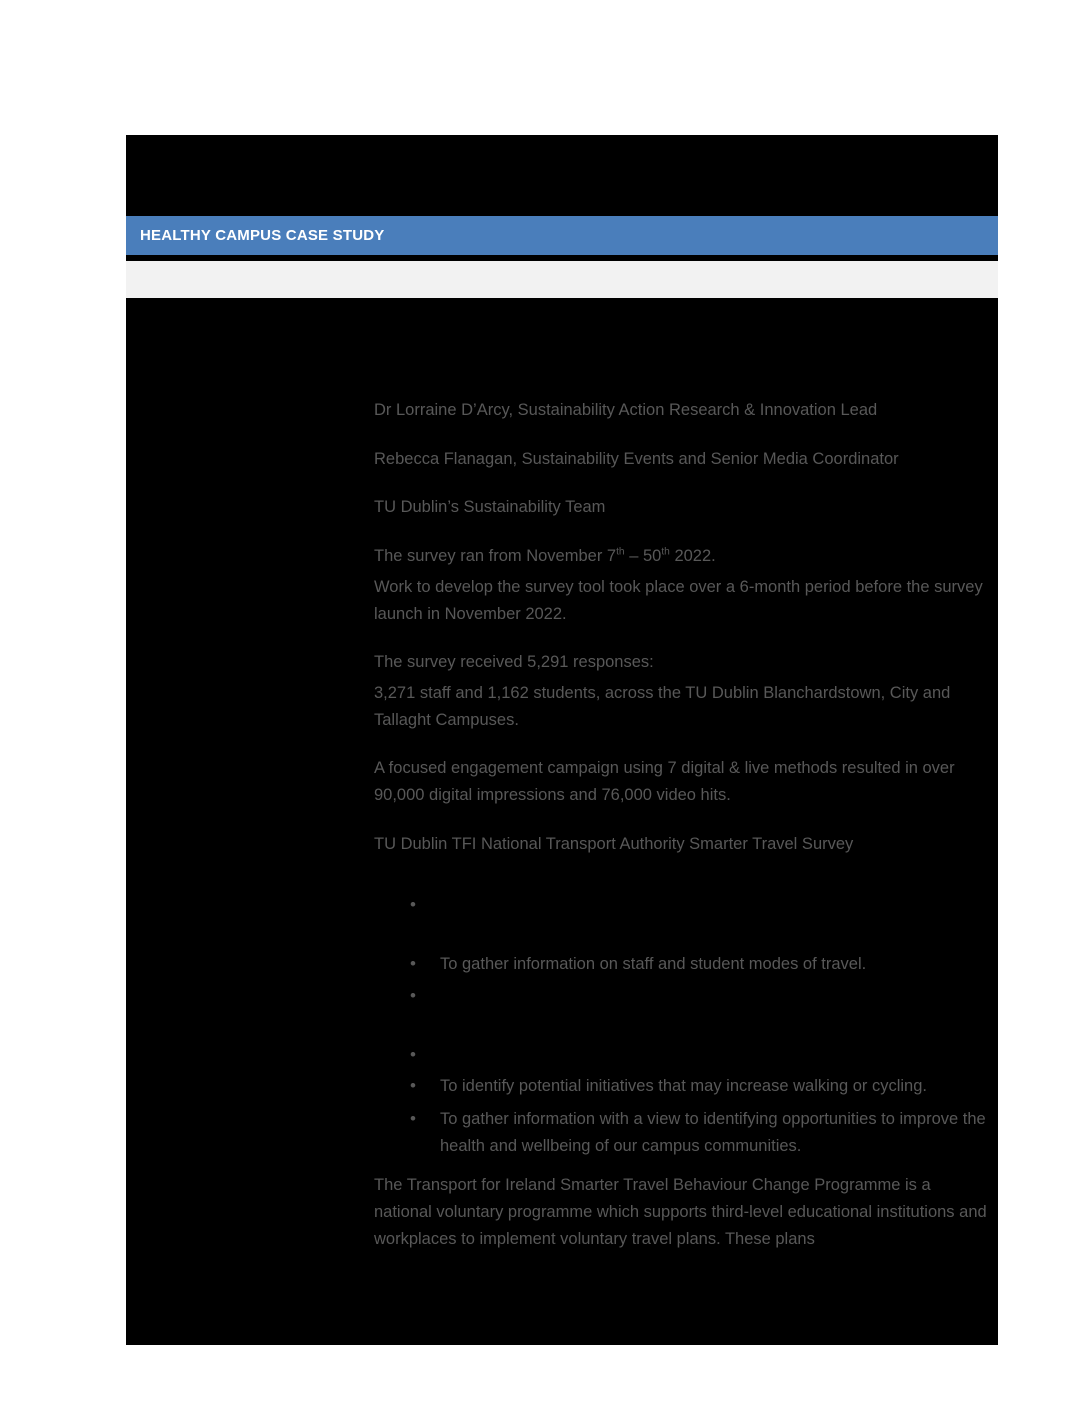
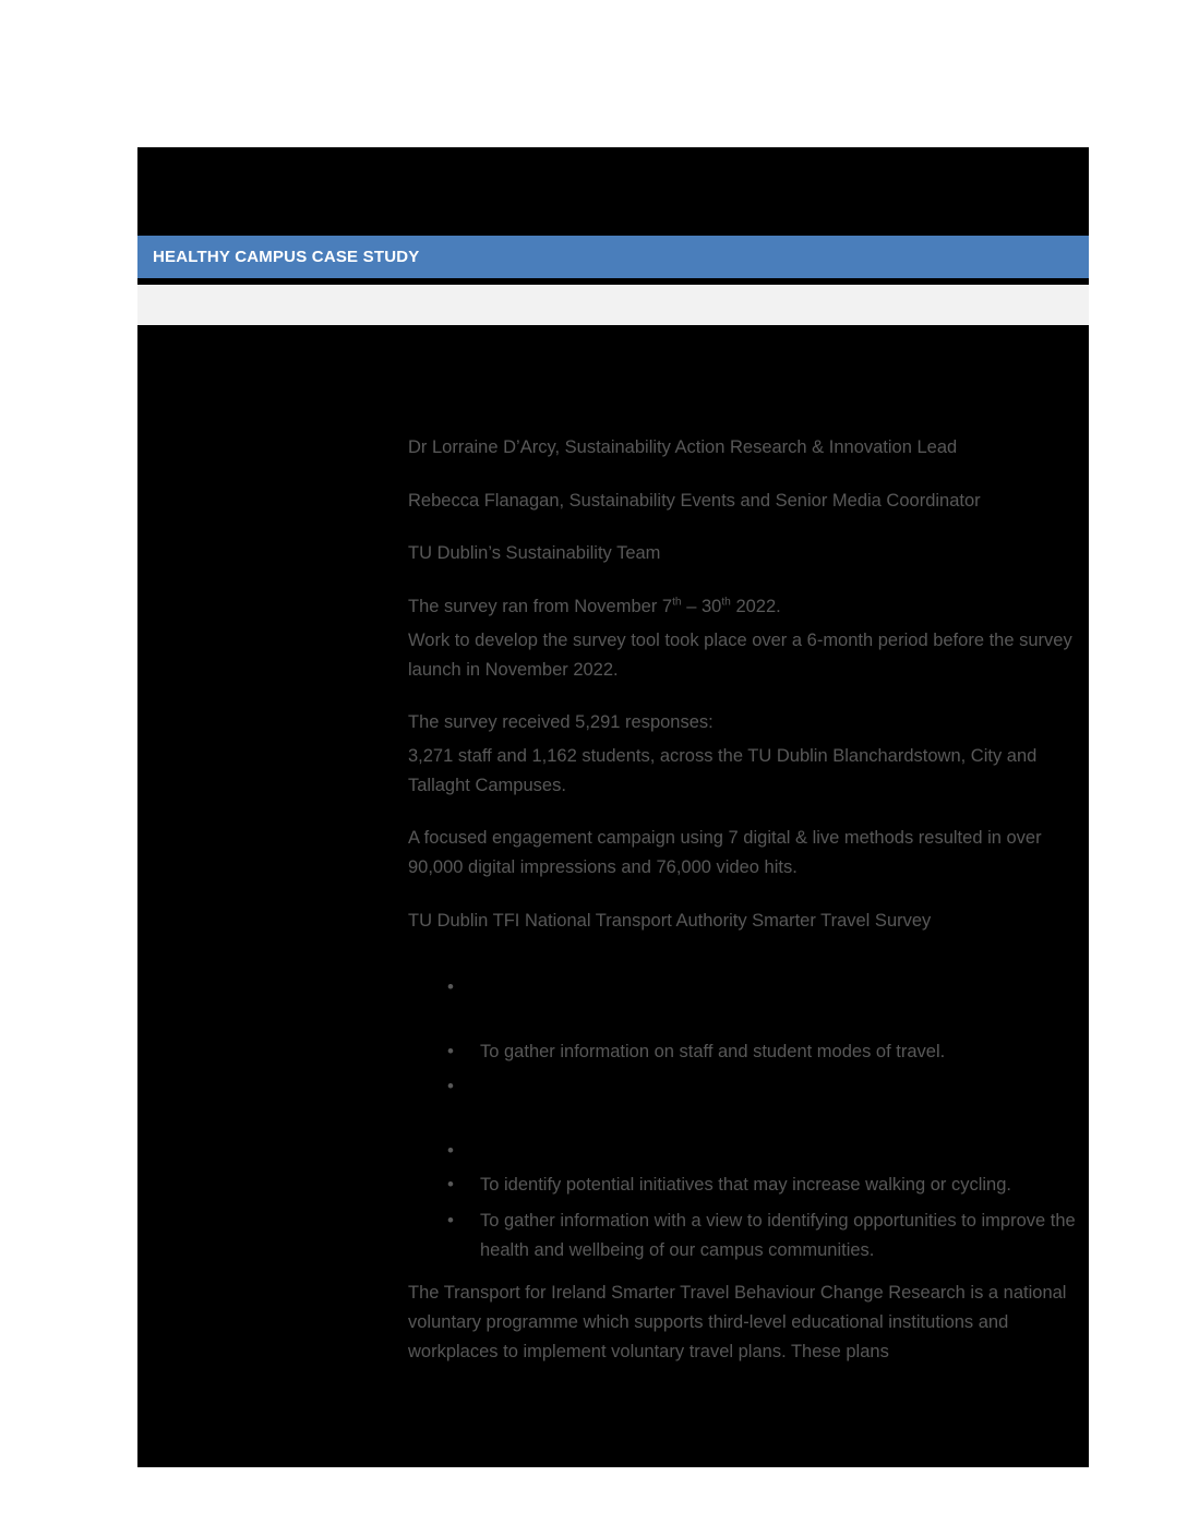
  HEALTHY CAMPUS CASE STUDY
  Dr Lorraine D’Arcy, Sustainability Action Research & Innovation Lead
  Rebecca Flanagan, Sustainability Events and Senior Media Coordinator
  TU Dublin’s Sustainability Team
- The survey ran from November 7th – 50th 2022.
+ The survey ran from November 7th – 30th 2022.
  Work to develop the survey tool took place over a 6-month period before the survey launch in November 2022.
  The survey received 5,291 responses:
  3,271 staff and 1,162 students, across the TU Dublin Blanchardstown, City and Tallaght Campuses.
  A focused engagement campaign using 7 digital & live methods resulted in over 90,000 digital impressions and 76,000 video hits.
  TU Dublin TFI National Transport Authority Smarter Travel Survey
  To gather information on staff and student modes of travel.
  To identify potential initiatives that may increase walking or cycling.
  To gather information with a view to identifying opportunities to improve the health and wellbeing of our campus communities.
- The Transport for Ireland Smarter Travel Behaviour Change Programme is a national voluntary programme which supports third-level educational institutions and workplaces to implement voluntary travel plans. These plans
+ The Transport for Ireland Smarter Travel Behaviour Change Research is a national voluntary programme which supports third-level educational institutions and workplaces to implement voluntary travel plans. These plans
